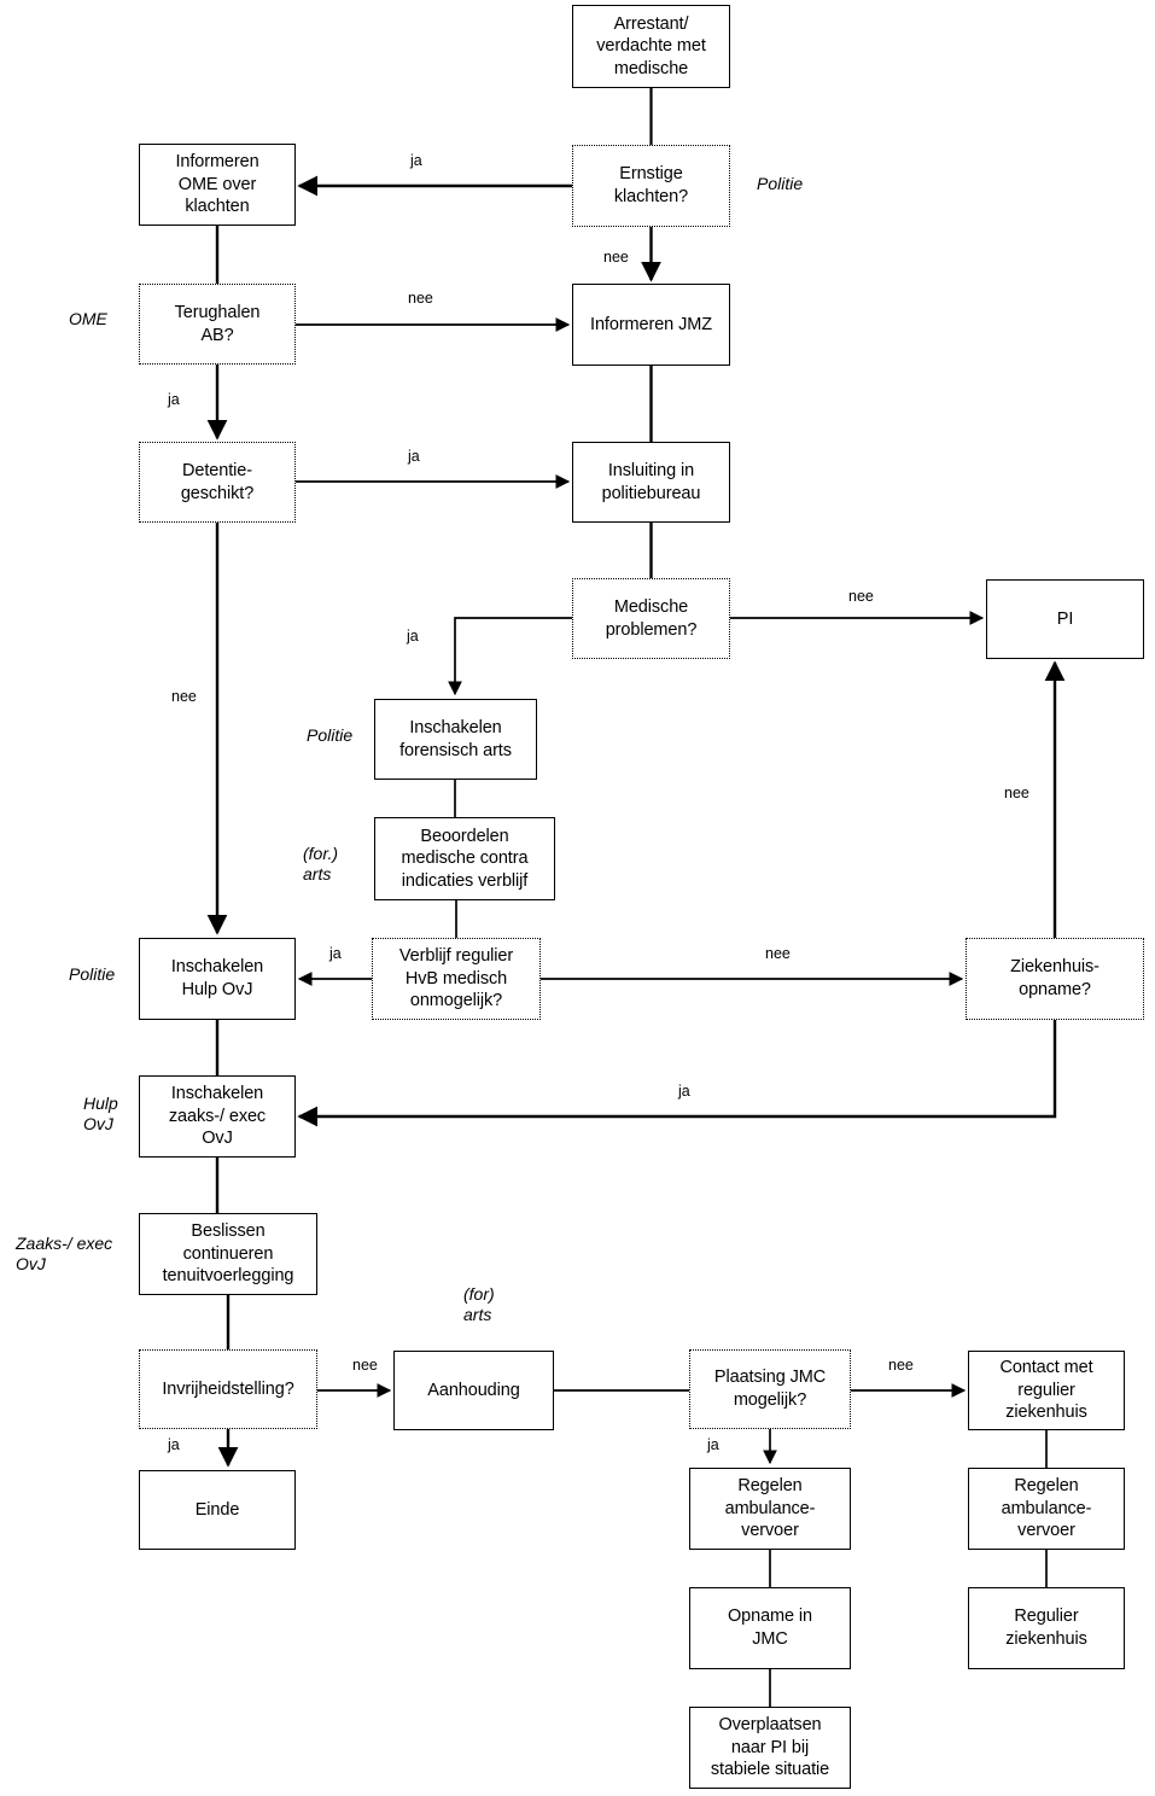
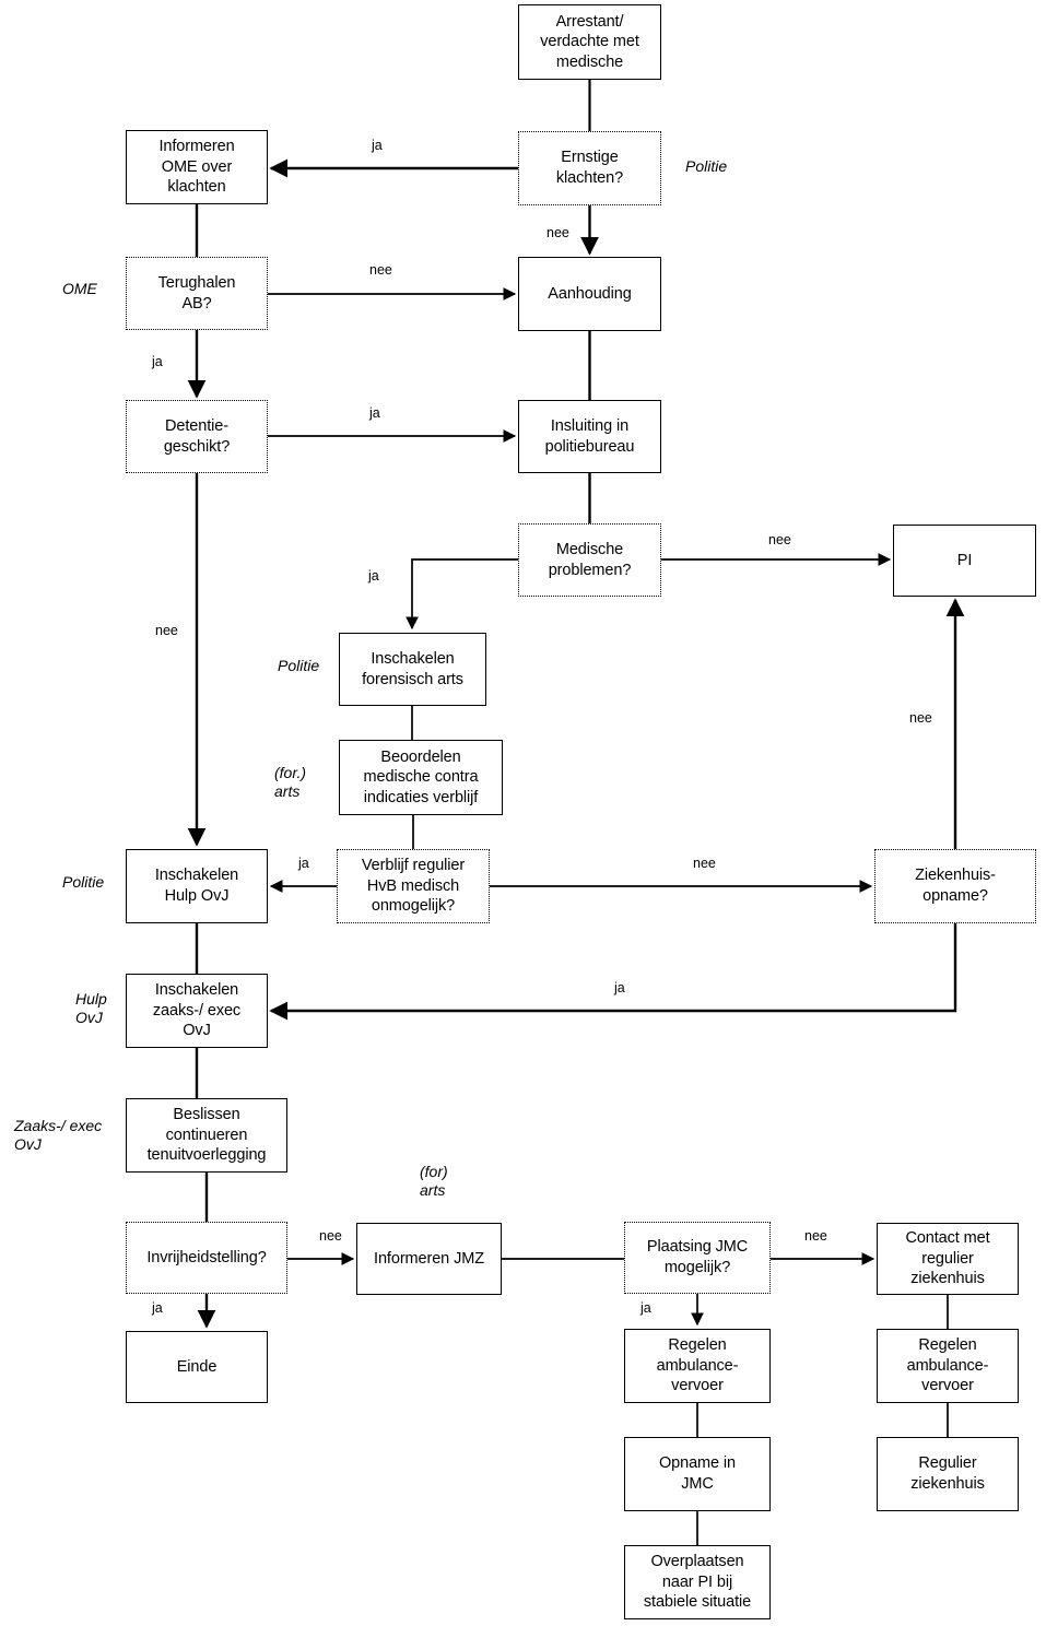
  Arrestant/
  verdachte met
  medische
  Ernstige
  klachten?
  Informeren
  OME over
  klachten
  Terughalen
  AB?
- Informeren JMZ
+ Aanhouding
  Detentie-
  geschikt?
  Insluiting in
  politiebureau
  Medische
  problemen?
  PI
  Inschakelen
  forensisch arts
  Beoordelen
  medische contra
  indicaties verblijf
  Inschakelen
  Hulp OvJ
  Verblijf regulier
  HvB medisch
  onmogelijk?
  Ziekenhuis-
  opname?
  Inschakelen
  zaaks-/ exec
  OvJ
  Beslissen
  continueren
  tenuitvoerlegging
  Invrijheidstelling?
  Einde
- Aanhouding
+ Informeren JMZ
  Plaatsing JMC
  mogelijk?
  Contact met
  regulier
  ziekenhuis
  Regelen
  ambulance-
  vervoer
  Regelen
  ambulance-
  vervoer
  Opname in
  JMC
  Regulier
  ziekenhuis
  Overplaatsen
  naar PI bij
  stabiele situatie
  ja
  nee
  nee
  ja
  ja
  nee
  ja
  nee
  nee
  ja
  nee
  ja
  nee
  ja
  nee
  ja
  Politie
  OME
  Politie
  (for.)
  arts
  Politie
  Hulp
  OvJ
  Zaaks-/ exec
  OvJ
  (for)
  arts
